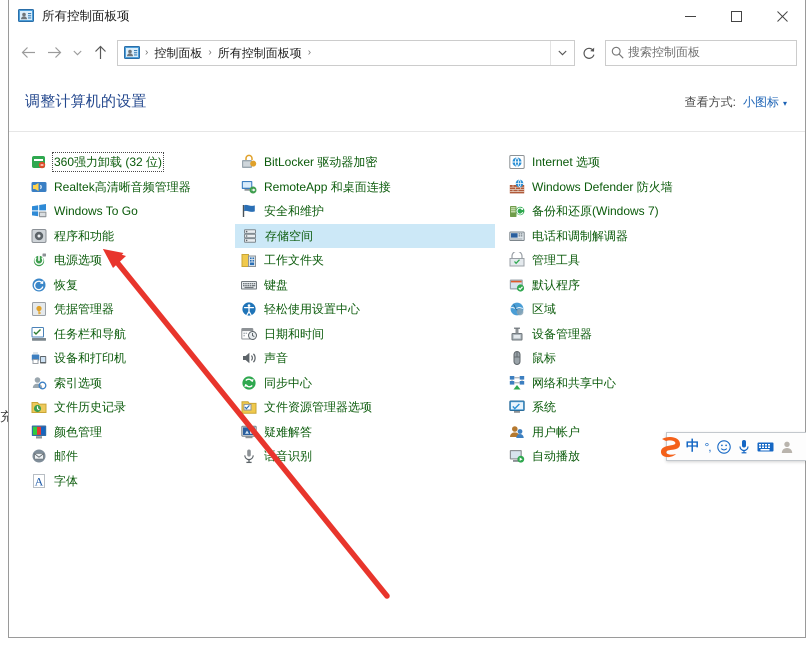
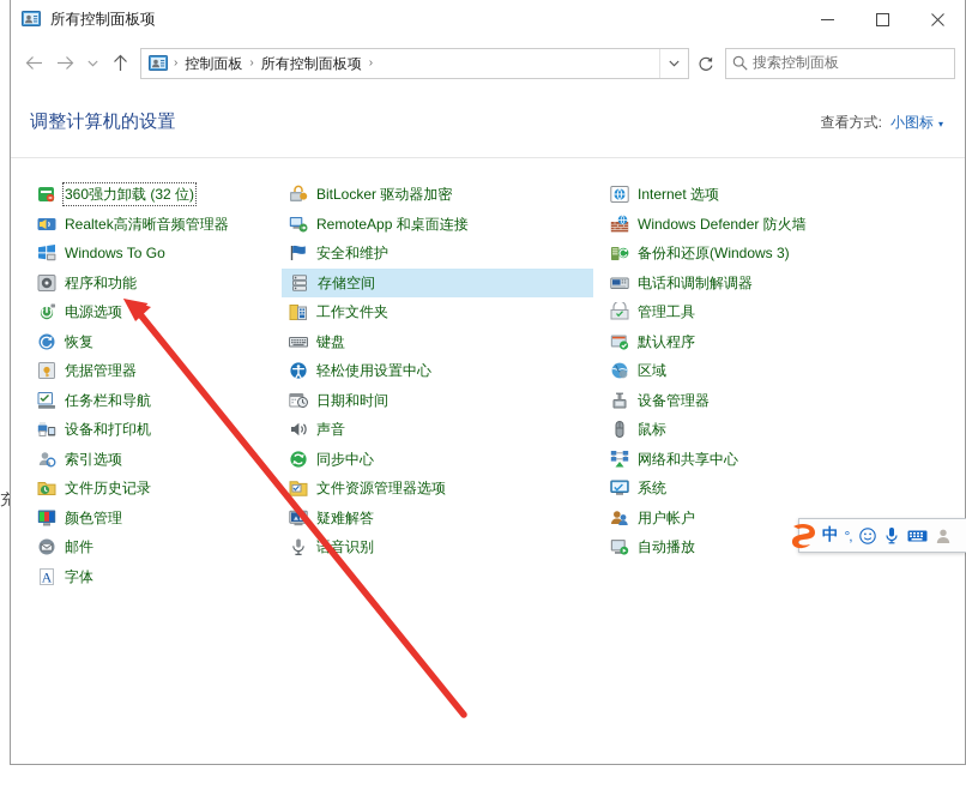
  充
  所有控制面板项
  ›
  控制面板
  ›
  所有控制面板项
  ›
  搜索控制面板
  调整计算机的设置
  查看方式:
  小图标
  ▾
  360强力卸载 (32 位)
  Realtek高清晰音频管理器
  Windows To Go
  程序和功能
  电源选项
  恢复
  凭据管理器
  任务栏和导航
  设备和打印机
  索引选项
  文件历史记录
  颜色管理
  邮件
  A
  字体
  BitLocker 驱动器加密
  RemoteApp 和桌面连接
  安全和维护
  存储空间
  工作文件夹
  键盘
  轻松使用设置中心
  日期和时间
  声音
  同步中心
  文件资源管理器选项
  疑难解答
  语音识别
  Internet 选项
  Windows Defender 防火墙
- 备份和还原(Windows 7)
+ 备份和还原(Windows 3)
  电话和调制解调器
  管理工具
  默认程序
  区域
  设备管理器
  鼠标
  网络和共享中心
  系统
  用户帐户
  自动播放
  中
  °,
